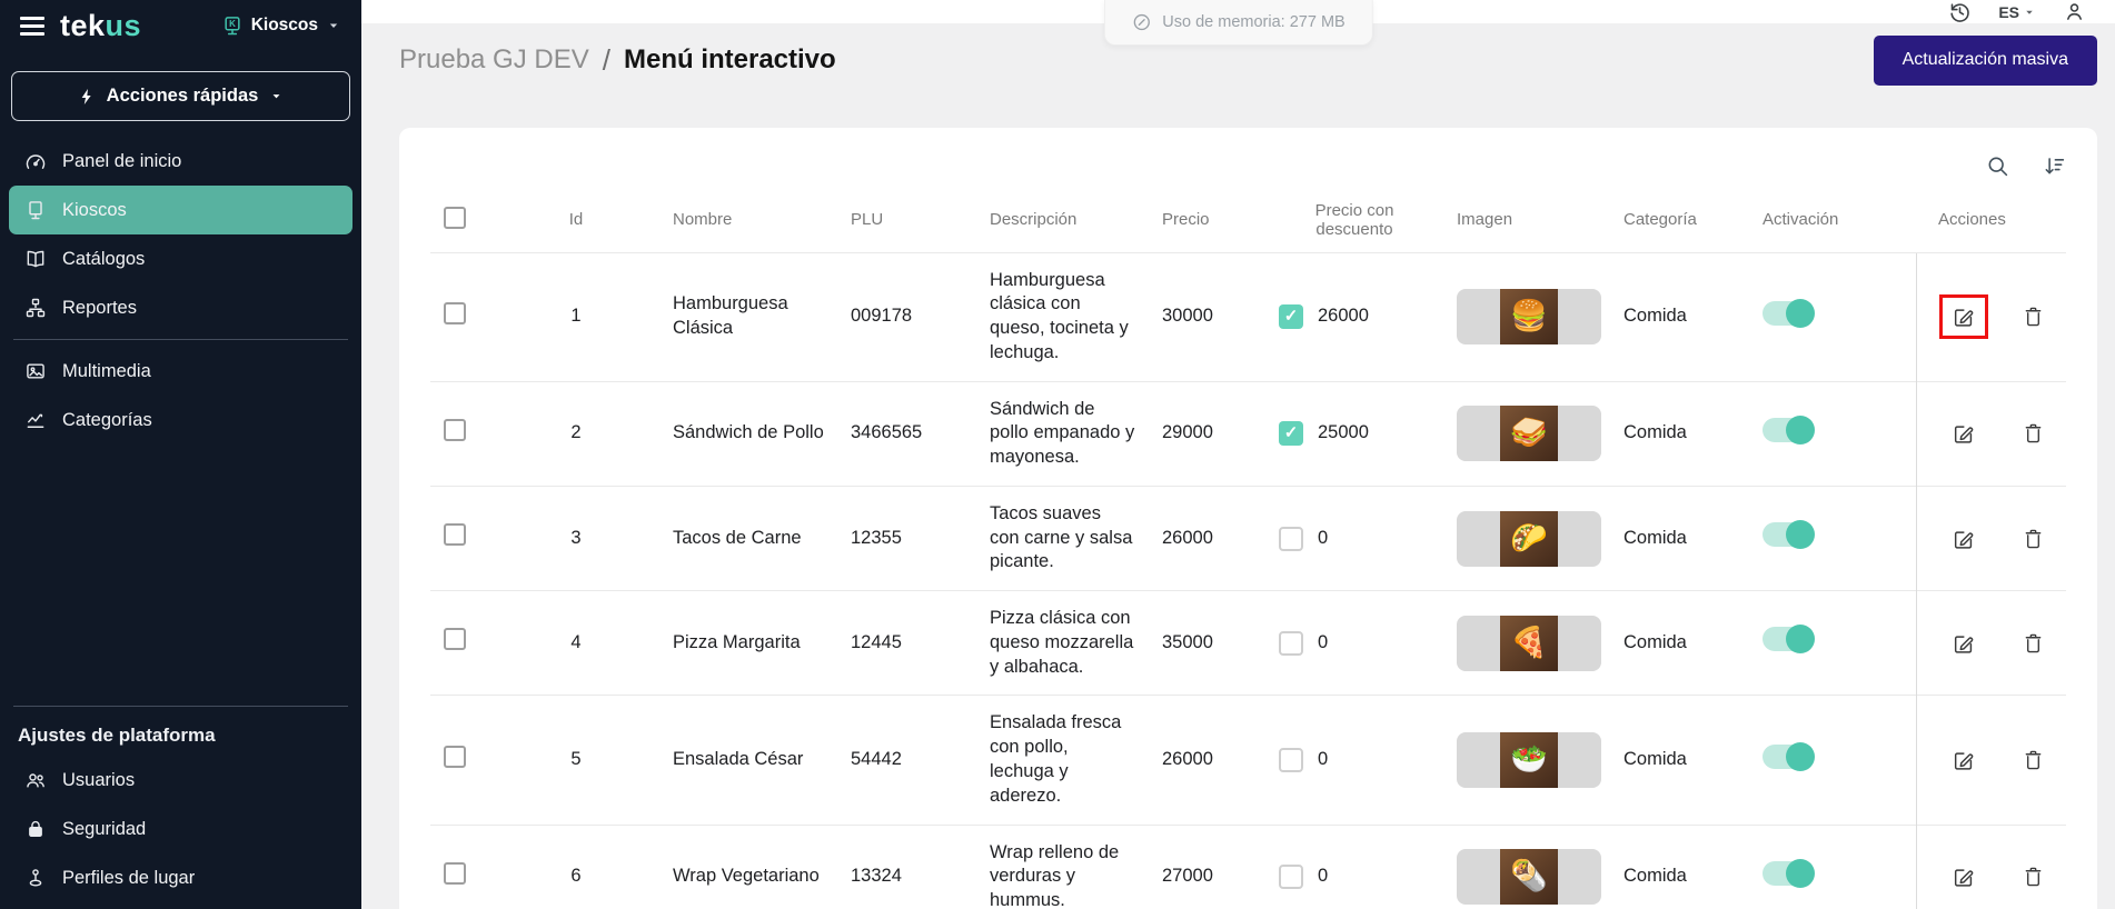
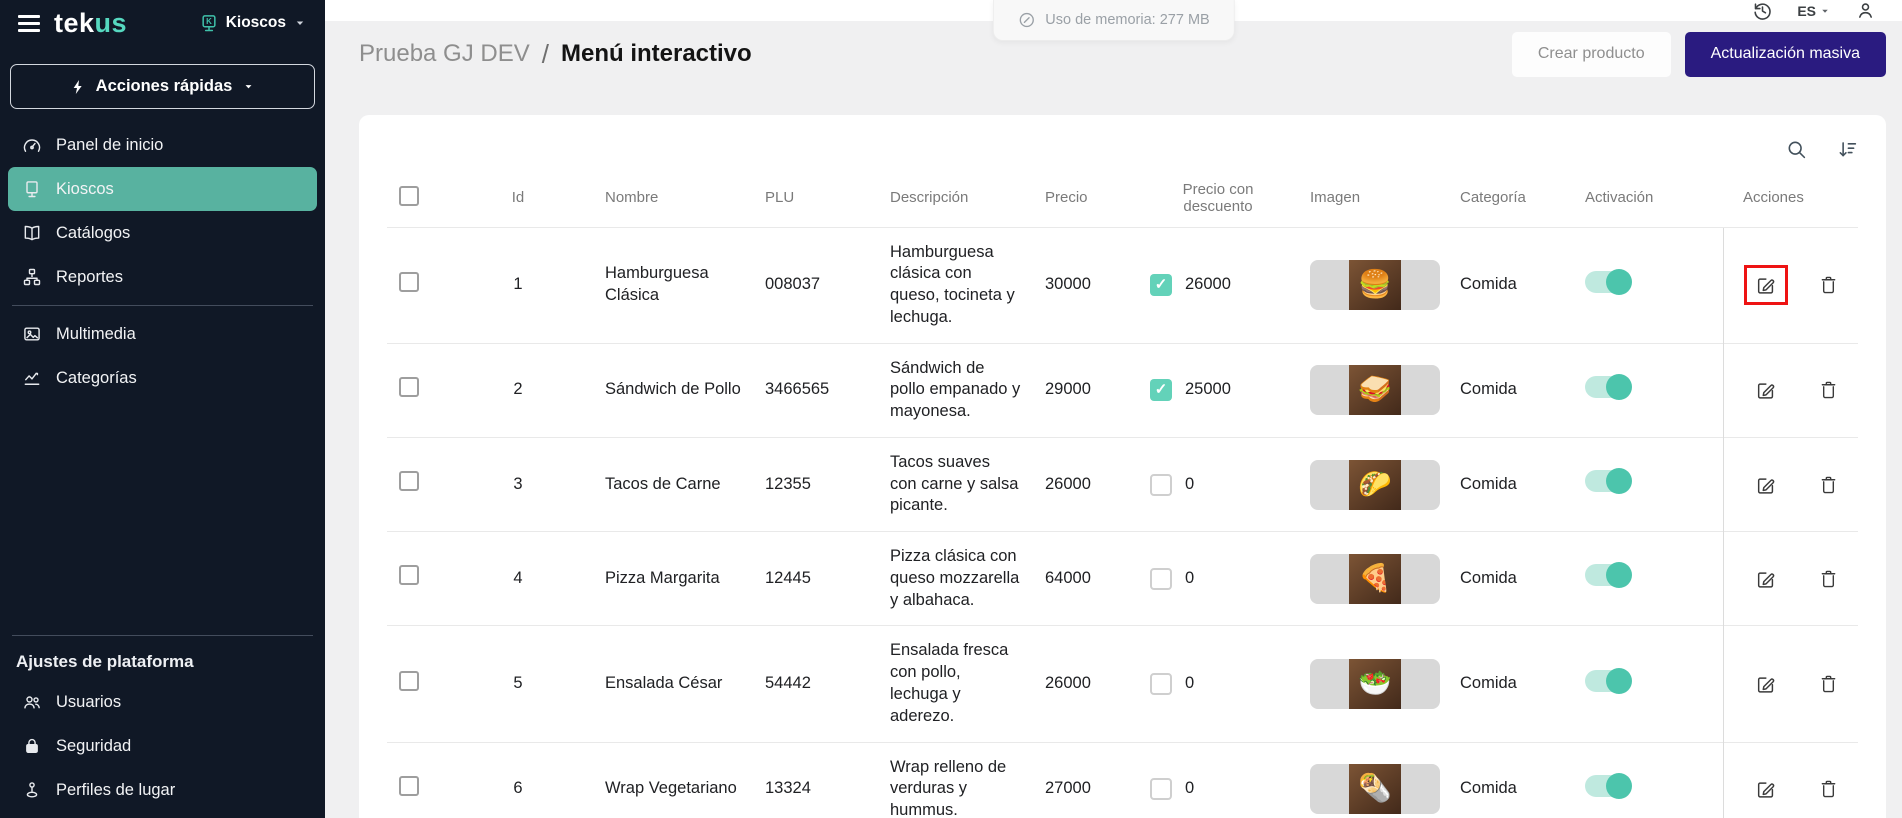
  tekus
  K
  Kioscos
  Acciones rápidas
  Panel de inicio
  Kioscos
  Catálogos
  Reportes
  Multimedia
  Categorías
  Ajustes de plataforma
  Usuarios
  Seguridad
  Perfiles de lugar
  Uso de memoria: 277 MB
  ES
  Prueba GJ DEV
  /
  Menú interactivo
+ Crear producto
  Actualización masiva
  	Id	Nombre	PLU	Descripción	Precio	Precio con descuento	Imagen	Categoría	Activación	Acciones
- 	1	Hamburguesa Clásica	009178	Hamburguesa clásica con queso, tocineta y lechuga.	30000	26000	🍔	Comida
+ 	1	Hamburguesa Clásica	008037	Hamburguesa clásica con queso, tocineta y lechuga.	30000	26000	🍔	Comida
  	2	Sándwich de Pollo	3466565	Sándwich de pollo empanado y mayonesa.	29000	25000	🥪	Comida
  	3	Tacos de Carne	12355	Tacos suaves con carne y salsa picante.	26000	0	🌮	Comida
- 	4	Pizza Margarita	12445	Pizza clásica con queso mozzarella y albahaca.	35000	0	🍕	Comida
+ 	4	Pizza Margarita	12445	Pizza clásica con queso mozzarella y albahaca.	64000	0	🍕	Comida
  	5	Ensalada César	54442	Ensalada fresca con pollo, lechuga y aderezo.	26000	0	🥗	Comida
  	6	Wrap Vegetariano	13324	Wrap relleno de verduras y hummus.	27000	0	🌯	Comida
